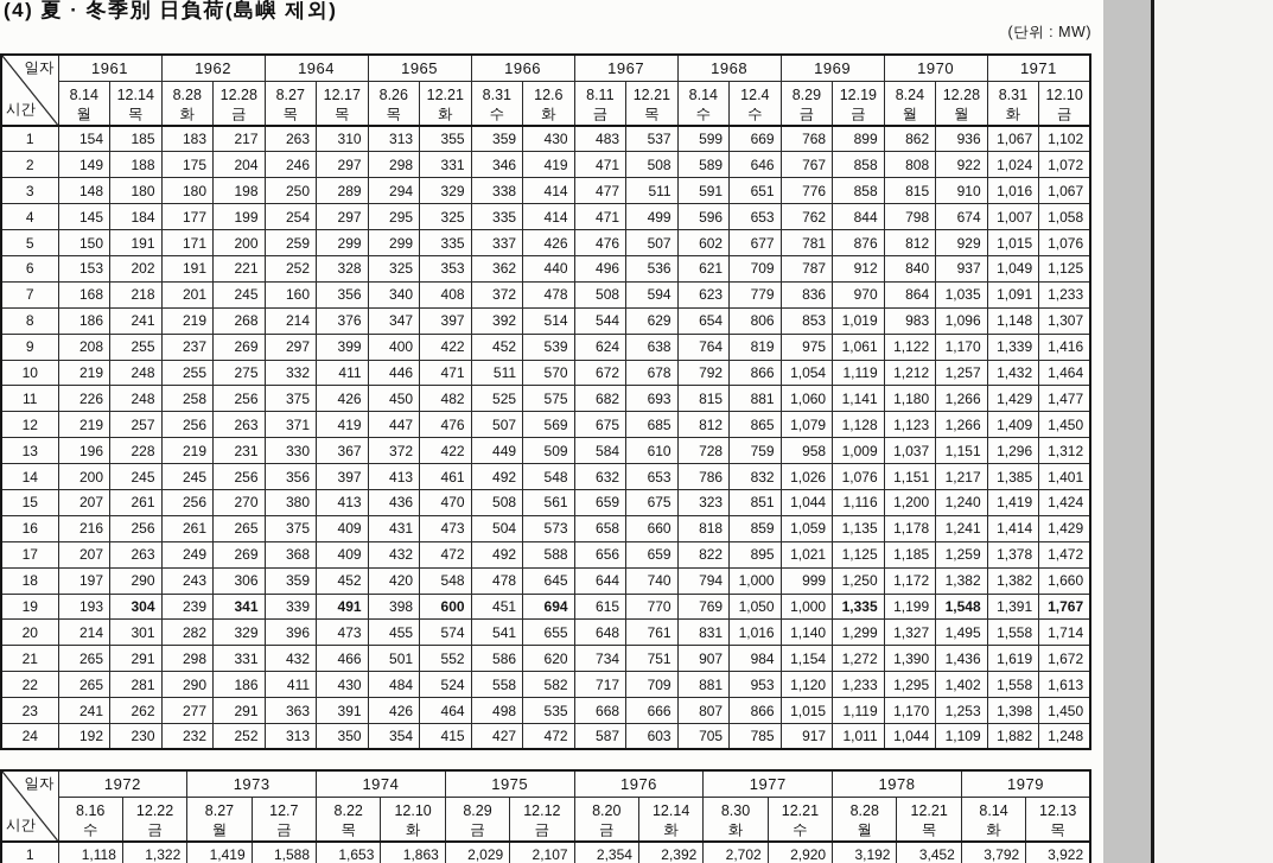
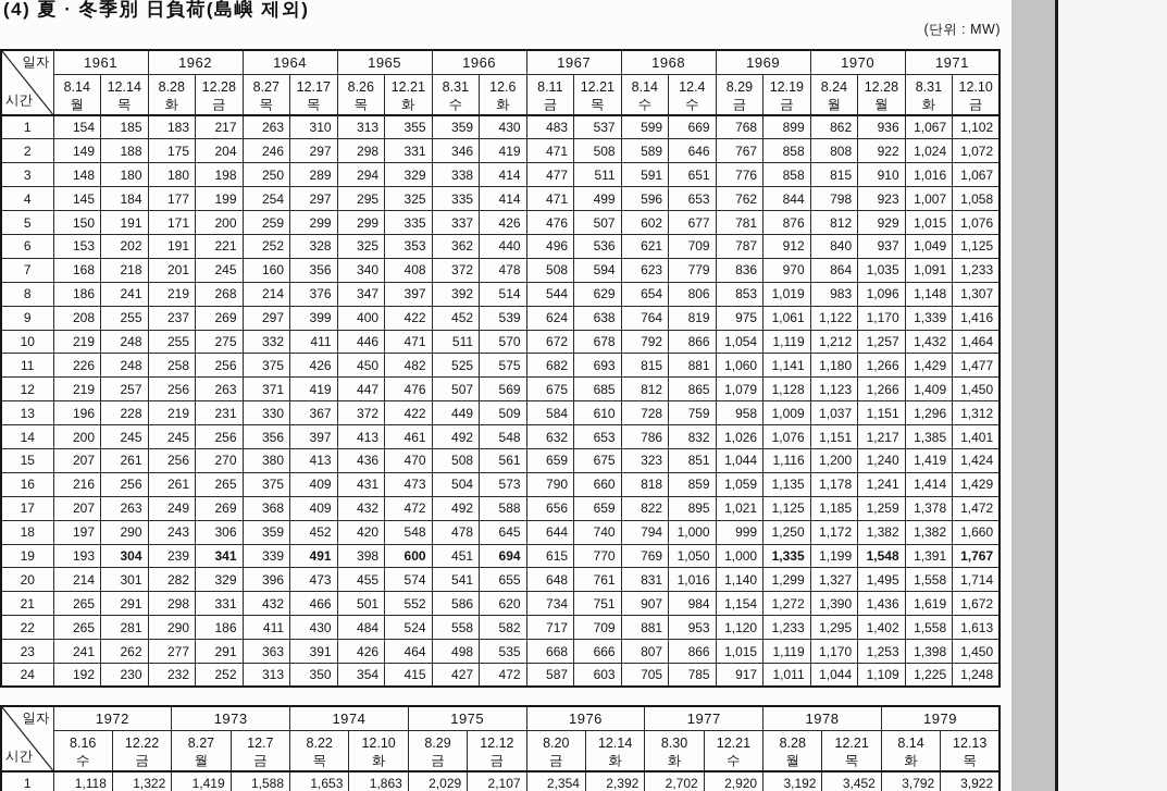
  (4) 夏 · 冬季別 日負荷(島嶼 제외)
  (단위 : MW)
  일자시간	1961	1962	1964	1965	1966	1967	1968	1969	1970	1971
  8.14월	12.14목	8.28화	12.28금	8.27목	12.17목	8.26목	12.21화	8.31수	12.6화	8.11금	12.21목	8.14수	12.4수	8.29금	12.19금	8.24월	12.28월	8.31화	12.10금
  1	154	185	183	217	263	310	313	355	359	430	483	537	599	669	768	899	862	936	1,067	1,102
  2	149	188	175	204	246	297	298	331	346	419	471	508	589	646	767	858	808	922	1,024	1,072
  3	148	180	180	198	250	289	294	329	338	414	477	511	591	651	776	858	815	910	1,016	1,067
- 4	145	184	177	199	254	297	295	325	335	414	471	499	596	653	762	844	798	674	1,007	1,058
+ 4	145	184	177	199	254	297	295	325	335	414	471	499	596	653	762	844	798	923	1,007	1,058
  5	150	191	171	200	259	299	299	335	337	426	476	507	602	677	781	876	812	929	1,015	1,076
  6	153	202	191	221	252	328	325	353	362	440	496	536	621	709	787	912	840	937	1,049	1,125
  7	168	218	201	245	160	356	340	408	372	478	508	594	623	779	836	970	864	1,035	1,091	1,233
  8	186	241	219	268	214	376	347	397	392	514	544	629	654	806	853	1,019	983	1,096	1,148	1,307
  9	208	255	237	269	297	399	400	422	452	539	624	638	764	819	975	1,061	1,122	1,170	1,339	1,416
  10	219	248	255	275	332	411	446	471	511	570	672	678	792	866	1,054	1,119	1,212	1,257	1,432	1,464
  11	226	248	258	256	375	426	450	482	525	575	682	693	815	881	1,060	1,141	1,180	1,266	1,429	1,477
  12	219	257	256	263	371	419	447	476	507	569	675	685	812	865	1,079	1,128	1,123	1,266	1,409	1,450
  13	196	228	219	231	330	367	372	422	449	509	584	610	728	759	958	1,009	1,037	1,151	1,296	1,312
  14	200	245	245	256	356	397	413	461	492	548	632	653	786	832	1,026	1,076	1,151	1,217	1,385	1,401
  15	207	261	256	270	380	413	436	470	508	561	659	675	323	851	1,044	1,116	1,200	1,240	1,419	1,424
- 16	216	256	261	265	375	409	431	473	504	573	658	660	818	859	1,059	1,135	1,178	1,241	1,414	1,429
+ 16	216	256	261	265	375	409	431	473	504	573	790	660	818	859	1,059	1,135	1,178	1,241	1,414	1,429
  17	207	263	249	269	368	409	432	472	492	588	656	659	822	895	1,021	1,125	1,185	1,259	1,378	1,472
  18	197	290	243	306	359	452	420	548	478	645	644	740	794	1,000	999	1,250	1,172	1,382	1,382	1,660
  19	193	304	239	341	339	491	398	600	451	694	615	770	769	1,050	1,000	1,335	1,199	1,548	1,391	1,767
  20	214	301	282	329	396	473	455	574	541	655	648	761	831	1,016	1,140	1,299	1,327	1,495	1,558	1,714
  21	265	291	298	331	432	466	501	552	586	620	734	751	907	984	1,154	1,272	1,390	1,436	1,619	1,672
  22	265	281	290	186	411	430	484	524	558	582	717	709	881	953	1,120	1,233	1,295	1,402	1,558	1,613
  23	241	262	277	291	363	391	426	464	498	535	668	666	807	866	1,015	1,119	1,170	1,253	1,398	1,450
- 24	192	230	232	252	313	350	354	415	427	472	587	603	705	785	917	1,011	1,044	1,109	1,882	1,248
+ 24	192	230	232	252	313	350	354	415	427	472	587	603	705	785	917	1,011	1,044	1,109	1,225	1,248
  일자시간	1972	1973	1974	1975	1976	1977	1978	1979
  8.16수	12.22금	8.27월	12.7금	8.22목	12.10화	8.29금	12.12금	8.20금	12.14화	8.30화	12.21수	8.28월	12.21목	8.14화	12.13목
  1	1,118	1,322	1,419	1,588	1,653	1,863	2,029	2,107	2,354	2,392	2,702	2,920	3,192	3,452	3,792	3,922
